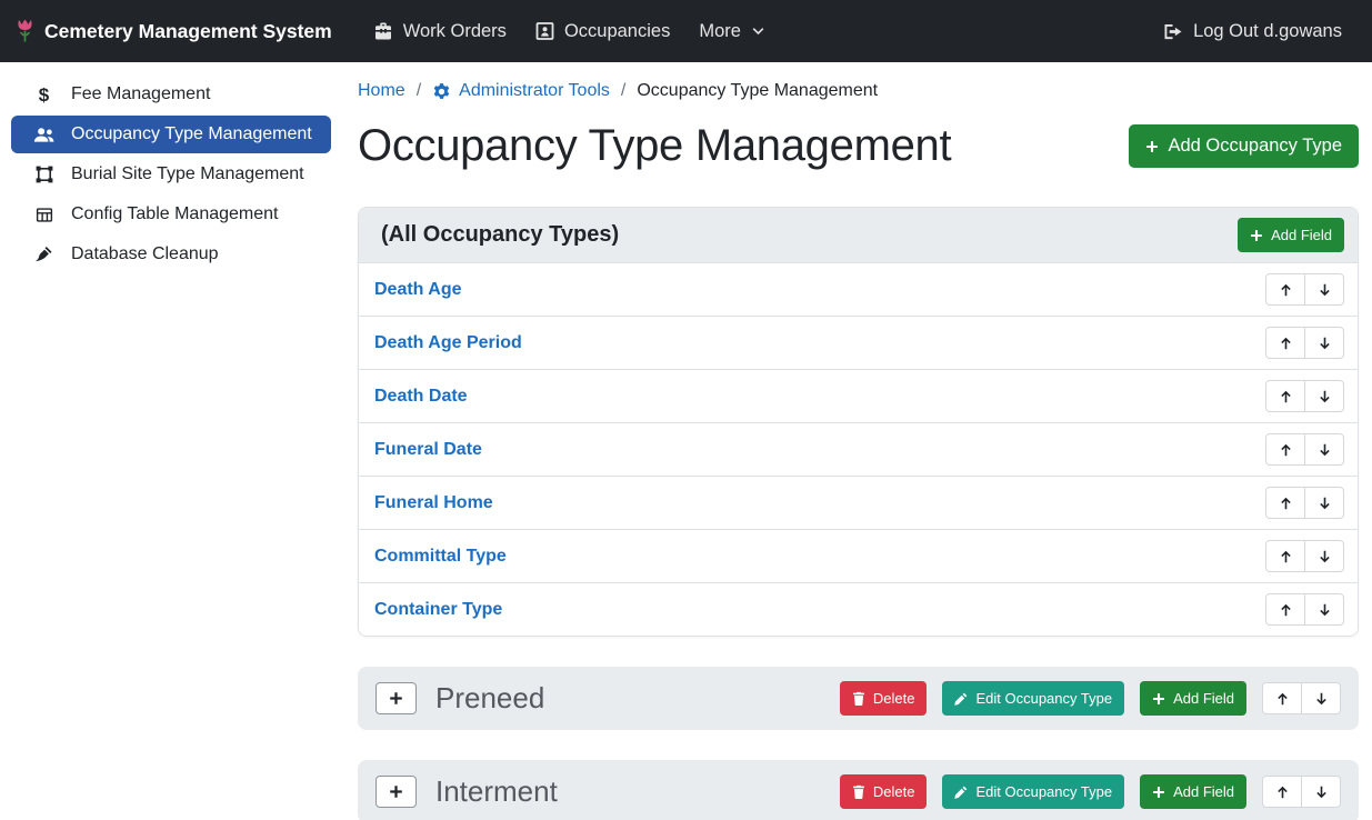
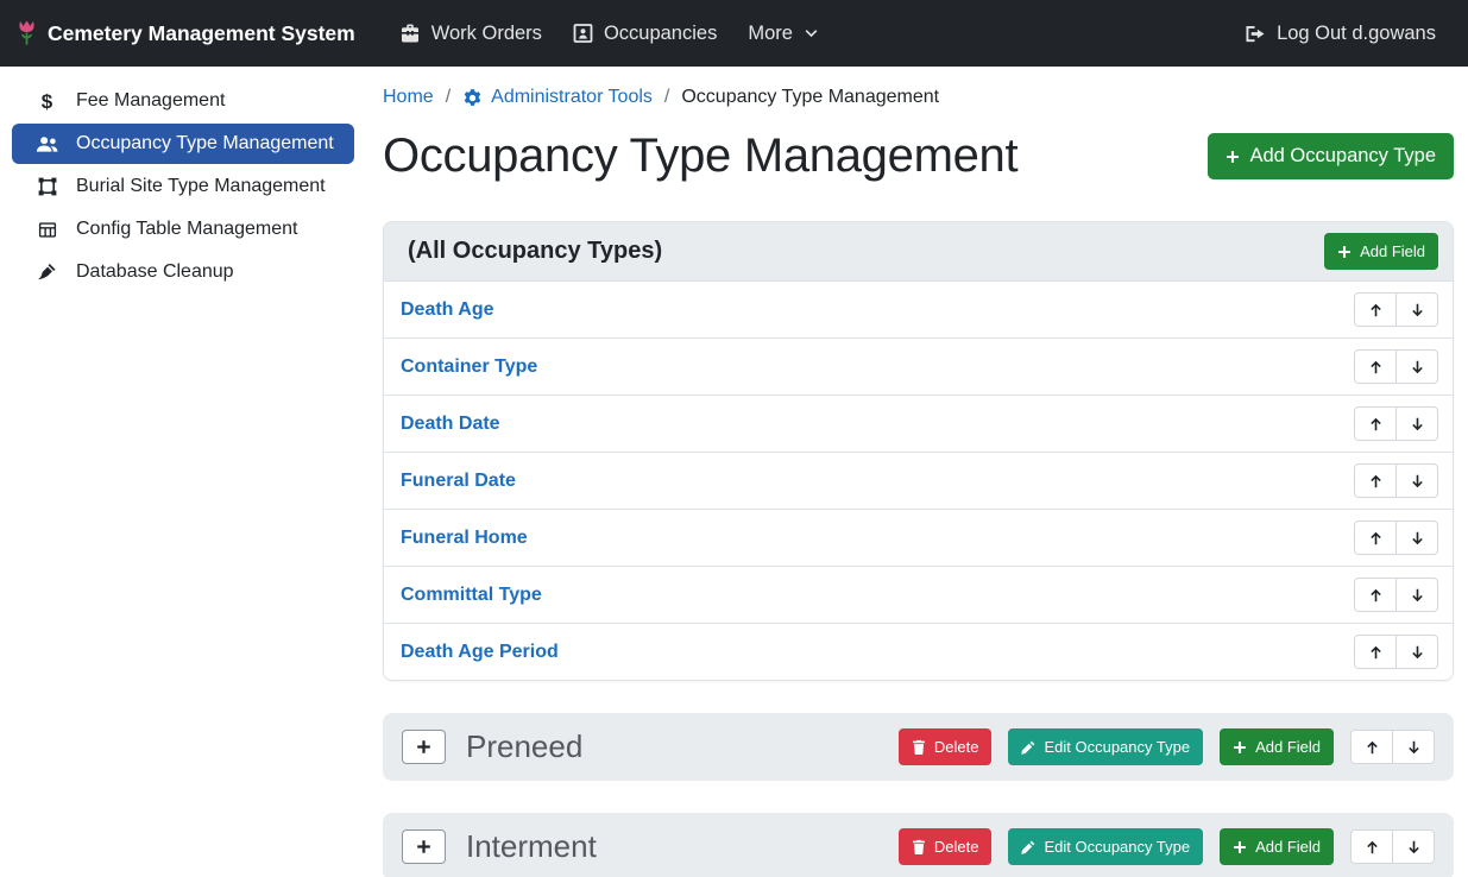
  Cemetery Management System
  Work Orders
  Occupancies
  More
  Log Out d.gowans
  $
  Fee Management
  Occupancy Type Management
  Burial Site Type Management
  Config Table Management
  Database Cleanup
  Home
  /
  Administrator Tools
  /
  Occupancy Type Management
  Occupancy Type Management
  Add Occupancy Type
  (All Occupancy Types)
  Add Field
  Death Age
- Death Age Period
+ Container Type
  Death Date
  Funeral Date
  Funeral Home
  Committal Type
- Container Type
+ Death Age Period
  Preneed
  Delete
  Edit Occupancy Type
  Add Field
  Interment
  Delete
  Edit Occupancy Type
  Add Field
